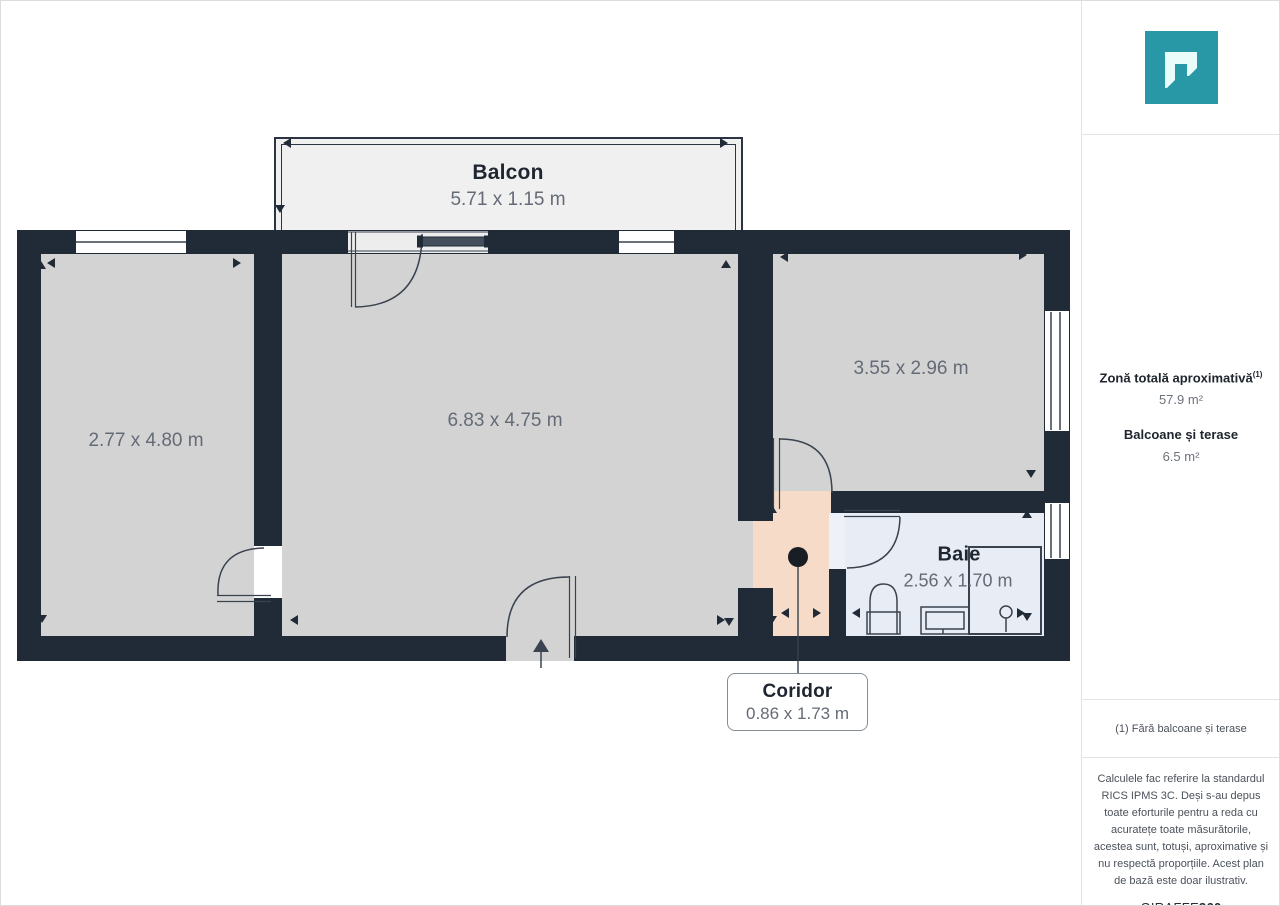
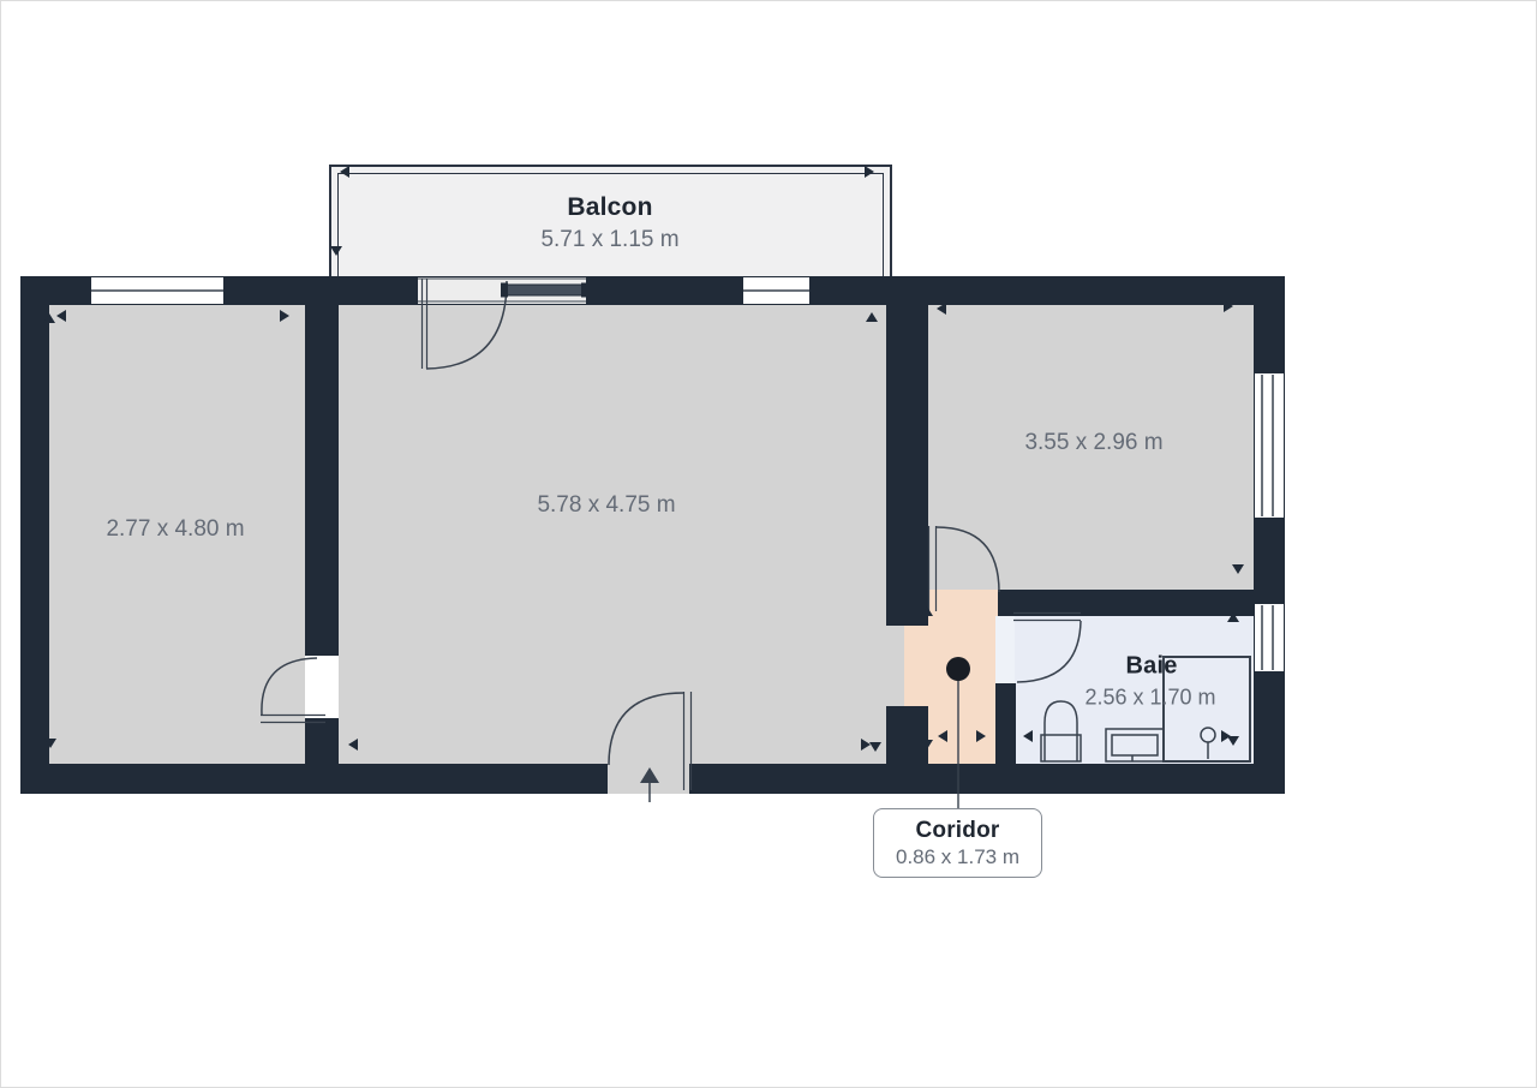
  Balcon
  5.71 x 1.15 m
  2.77 x 4.80 m
- 6.83 x 4.75 m
+ 5.78 x 4.75 m
  3.55 x 2.96 m
  Baie
  2.56 x 1.70 m
  Coridor
  0.86 x 1.73 m
- Zonă totală aproximativă(1)
- 57.9 m²
- Balcoane și terase
- 6.5 m²
- (1) Fără balcoane și terase
- Calculele fac referire la standardul RICS IPMS 3C. Deși s-au depus toate eforturile pentru a reda cu acuratețe toate măsurătorile, acestea sunt, totuși, aproximative și nu respectă proporțiile. Acest plan de bază este doar ilustrativ.
